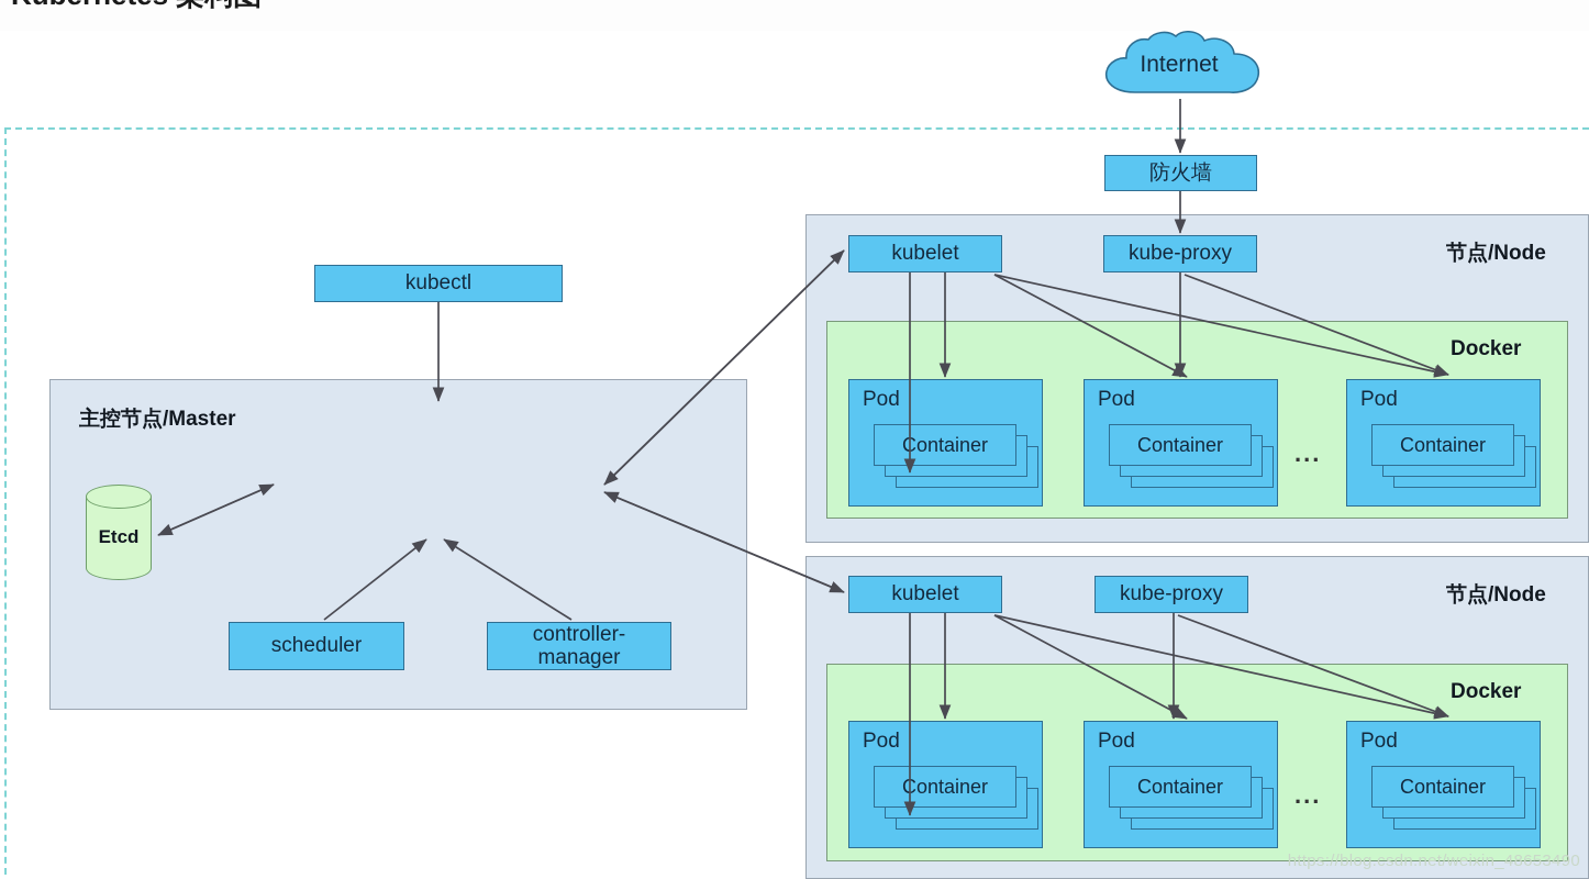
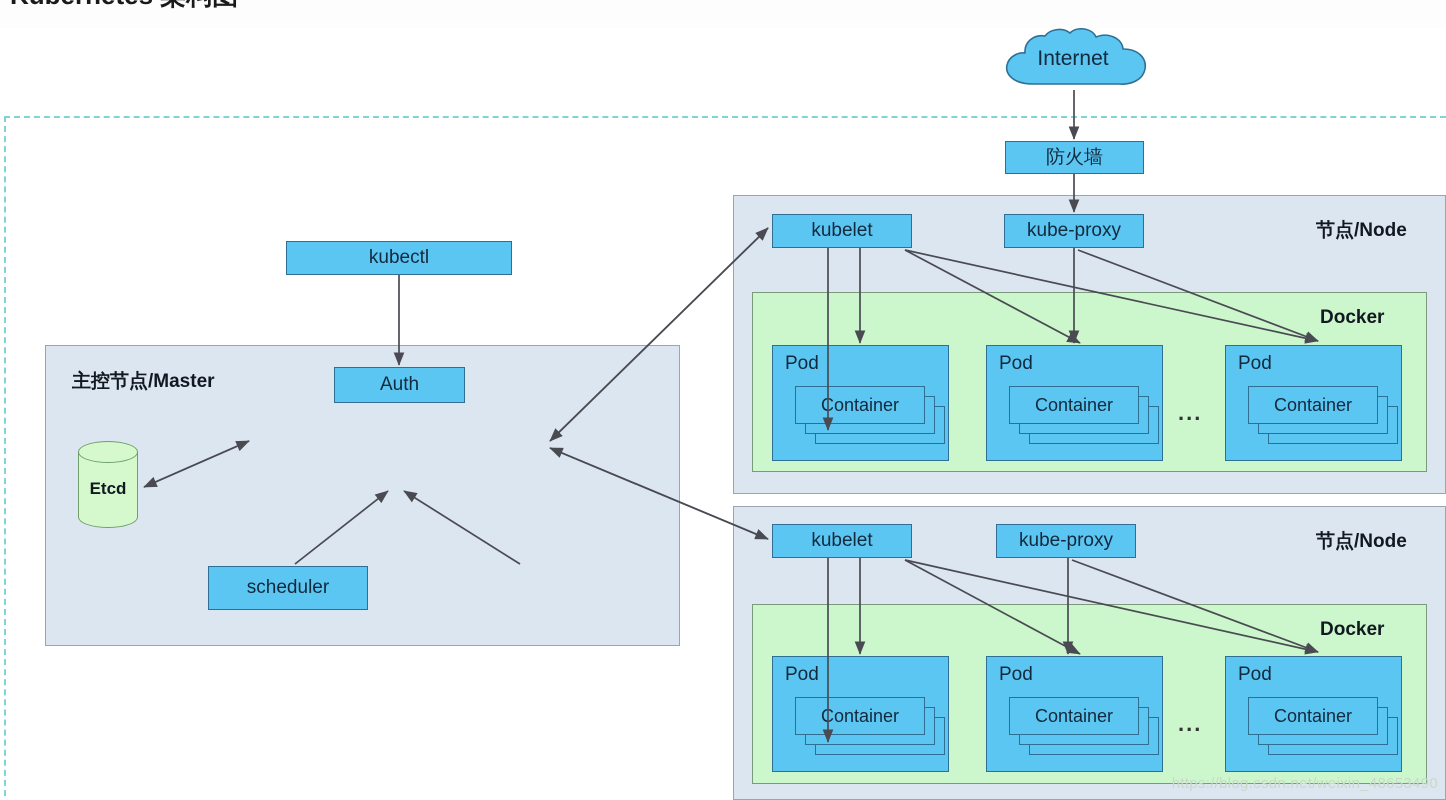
  Internet
  防火墙
  kubectl
  主控节点/Master
  Etcd
+ Auth
  scheduler
- controller-
- manager
  节点/Node
  kubelet
  kube-proxy
  Docker
  Pod
  ontainer
  Pod
  Container
  ...
  Pod
  Container
  节点/Node
  kubelet
  kube-proxy
  Docker
  Pod
  ontainer
  Pod
  Container
  ...
  Pod
  Container
  https://blog.csdn.net/weixin_48653490
